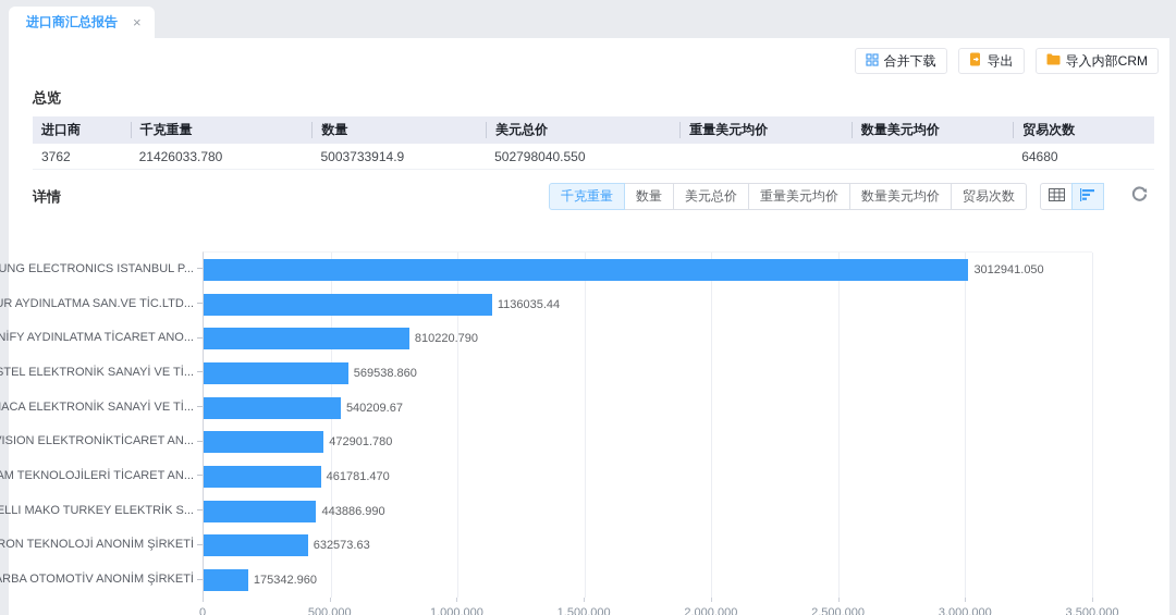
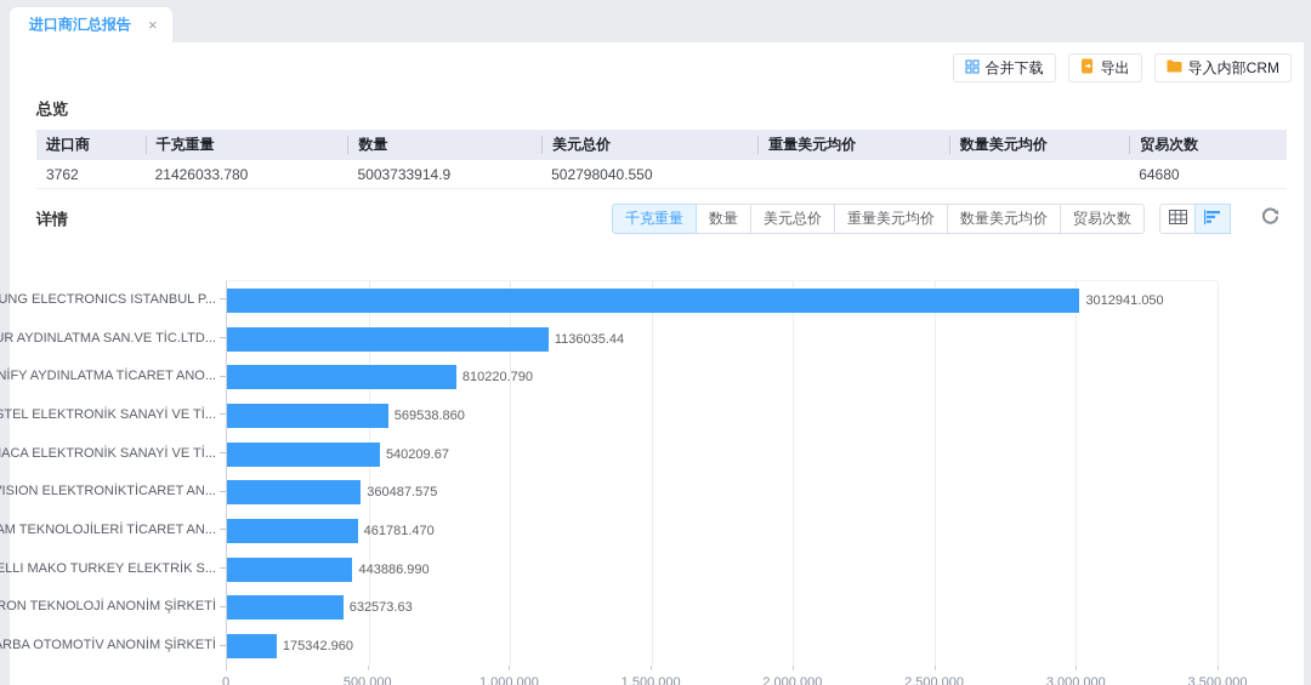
  进口商汇总报告
  ×
  合并下载
  导出
  导入内部CRM
  总览
  进口商
  千克重量
  数量
  美元总价
  重量美元均价
  数量美元均价
  贸易次数
  3762
  21426033.780
  5003733914.9
  502798040.550
  64680
  详情
  千克重量
  数量
  美元总价
  重量美元均价
  数量美元均价
  贸易次数
  UNG ELECTRONICS ISTANBUL P...
  R AYDINLATMA SAN.VE TİC.LTD...
  NİFY AYDINLATMA TİCARET ANO...
  TEL ELEKTRONİK SANAYİ VE Tİ...
  ACA ELEKTRONİK SANAYİ VE Tİ...
  ISION ELEKTRONİKTİCARET AN...
  AM TEKNOLOJİLERİ TİCARET AN...
  ELLI MAKO TURKEY ELEKTRİK S...
  RON TEKNOLOJİ ANONİM ŞİRKETİ
  RBA OTOMOTİV ANONİM ŞİRKETİ
  3012941.050
  1136035.44
  810220.790
  569538.860
  540209.67
- 472901.780
+ 360487.575
  461781.470
  443886.990
  632573.63
  175342.960
  0
  500,000
  1,000,000
  1,500,000
  2,000,000
  2,500,000
  3,000,000
  3,500,000
